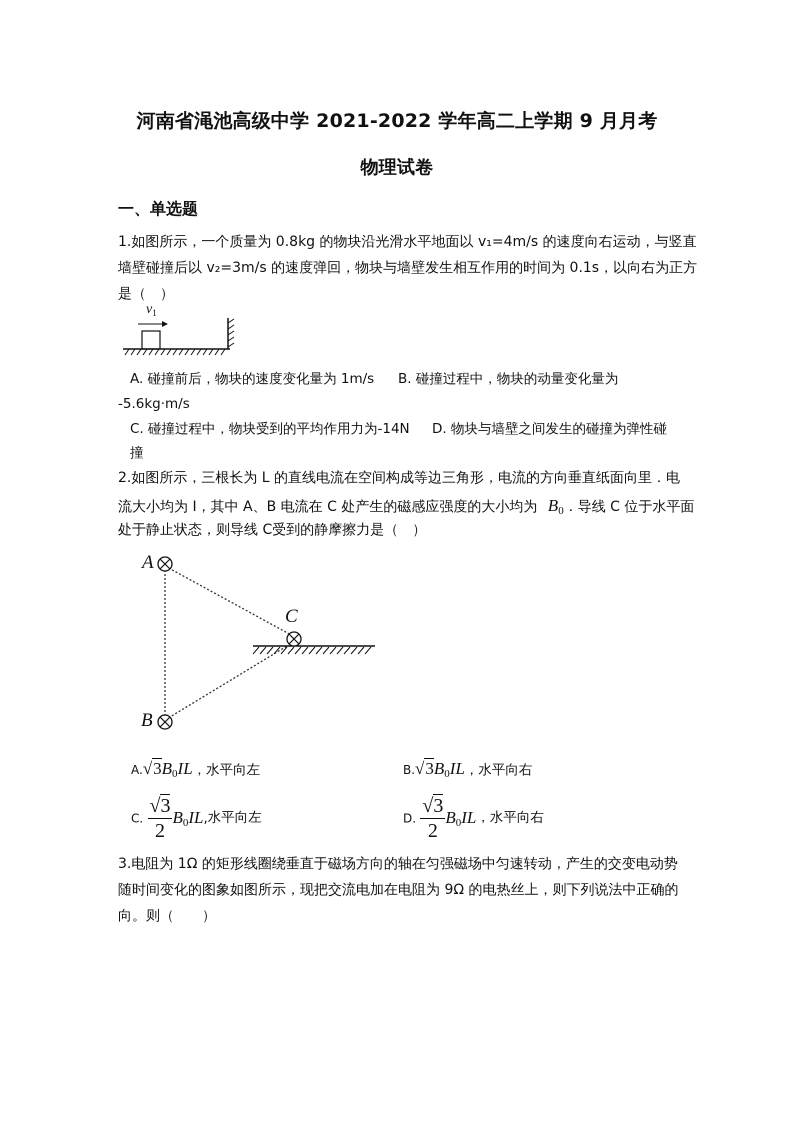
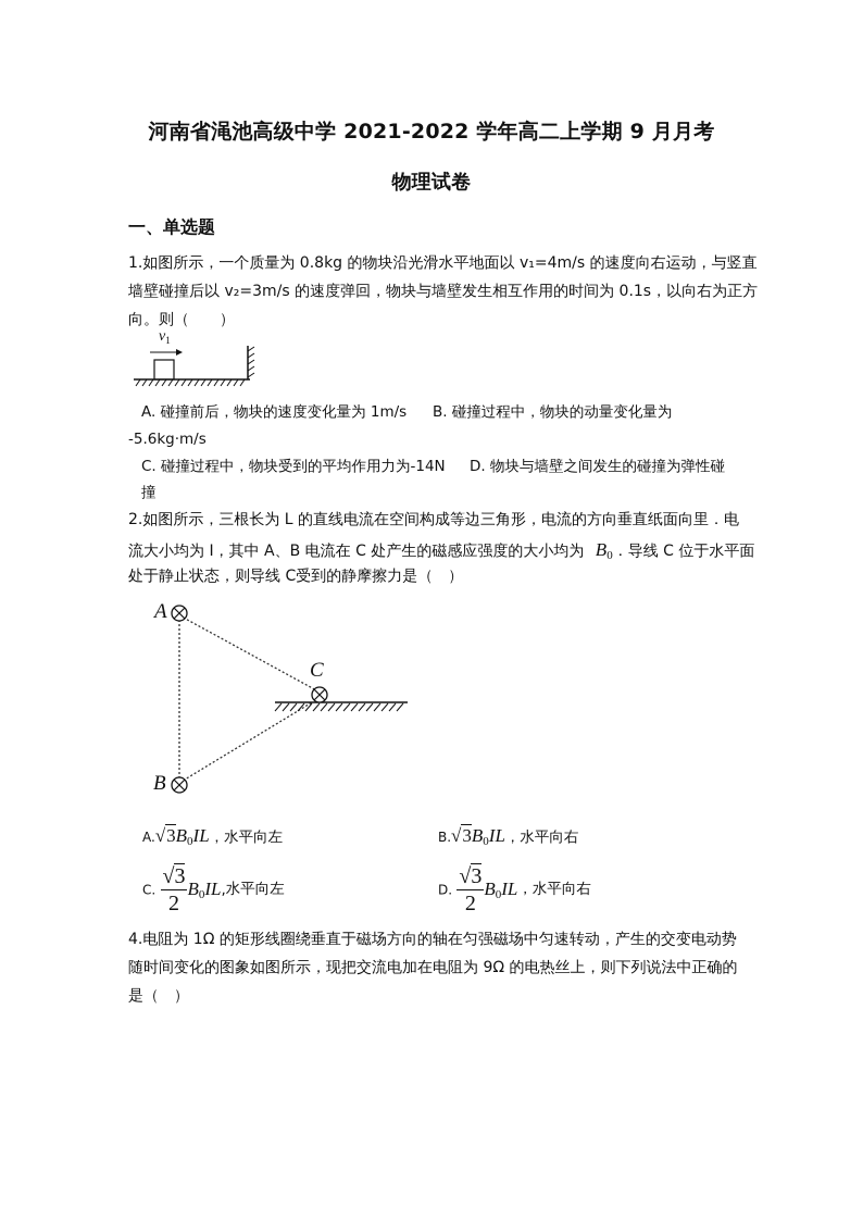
  河南省渑池高级中学 2021-2022 学年高二上学期 9 月月考
  物理试卷
  一、单选题
  1.如图所示，一个质量为 0.8kg 的物块沿光滑水平地面以 v₁=4m/s 的速度向右运动，与竖直
  墙壁碰撞后以 v₂=3m/s 的速度弹回，物块与墙壁发生相互作用的时间为 0.1s，以向右为正方
- 是（ ）
+ 向。则（ ）
  v1
  A. 碰撞前后，物块的速度变化量为 1m/s
  B. 碰撞过程中，物块的动量变化量为
  -5.6kg·m/s
  C. 碰撞过程中，物块受到的平均作用力为-14N
  D. 物块与墙壁之间发生的碰撞为弹性碰
  撞
  2.如图所示，三根长为 L 的直线电流在空间构成等边三角形，电流的方向垂直纸面向里．电
  流大小均为 I，其中 A、B 电流在 C 处产生的磁感应强度的大小均为 B0．导线 C 位于水平面
  处于静止状态，则导线 C受到的静摩擦力是（ ）
  A
  B
  C
  A.√3B0IL，水平向左
  B.√3B0IL，水平向右
  C.
  √3
  2
  B0IL,水平向左
  D.
  √3
  2
  B0IL，水平向右
- 3.电阻为 1Ω 的矩形线圈绕垂直于磁场方向的轴在匀强磁场中匀速转动，产生的交变电动势
+ 4.电阻为 1Ω 的矩形线圈绕垂直于磁场方向的轴在匀强磁场中匀速转动，产生的交变电动势
  随时间变化的图象如图所示，现把交流电加在电阻为 9Ω 的电热丝上，则下列说法中正确的
- 向。则（ ）
+ 是（ ）
